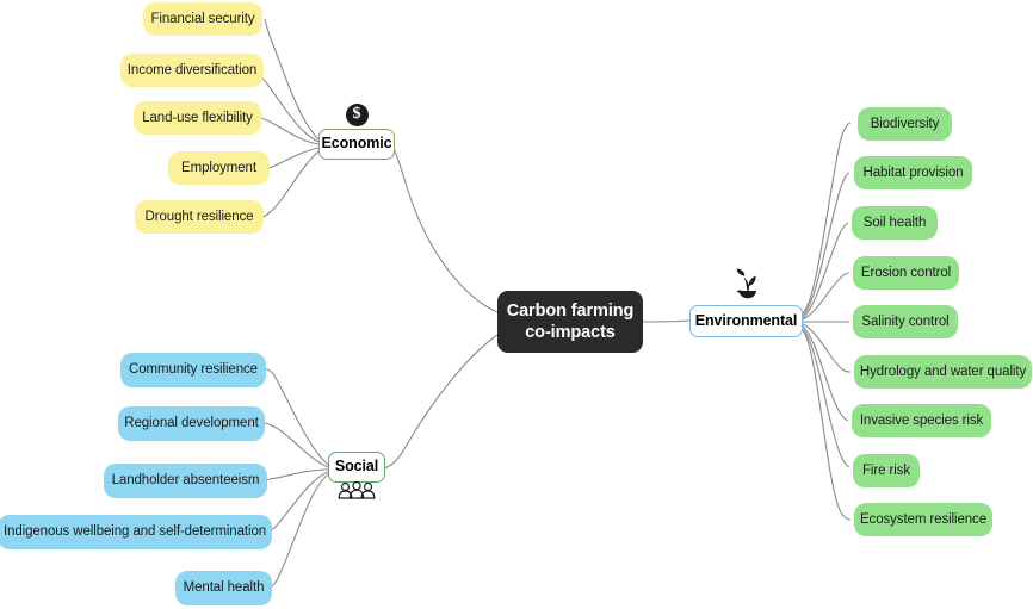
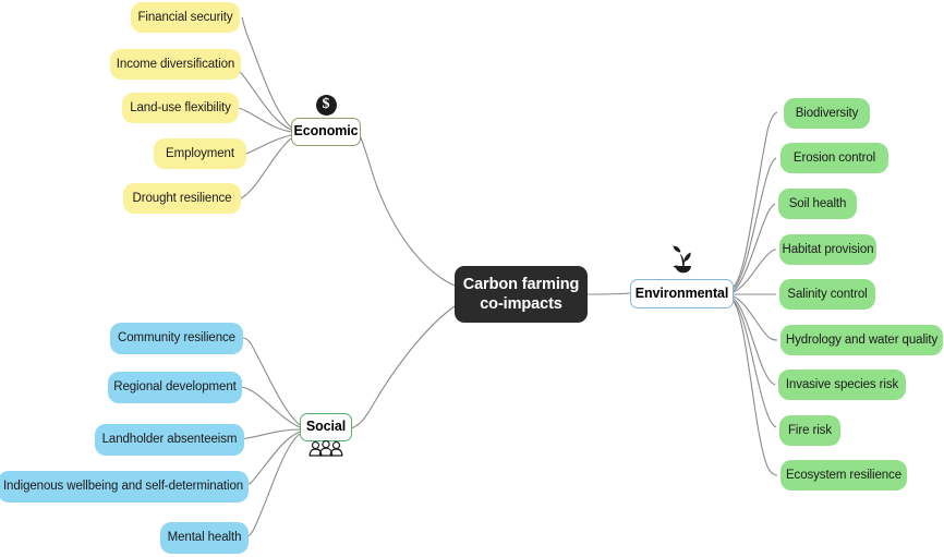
  Carbon farming
  co-impacts
  $
  Economic
  Financial security
  Income diversification
  Land-use flexibility
  Employment
  Drought resilience
  Social
  Community resilience
  Regional development
  Landholder absenteeism
  Indigenous wellbeing and self-determination
  Mental health
  Environmental
  Biodiversity
- Habitat provision
+ Erosion control
  Soil health
- Erosion control
+ Habitat provision
  Salinity control
  Hydrology and water quality
  Invasive species risk
  Fire risk
  Ecosystem resilience
